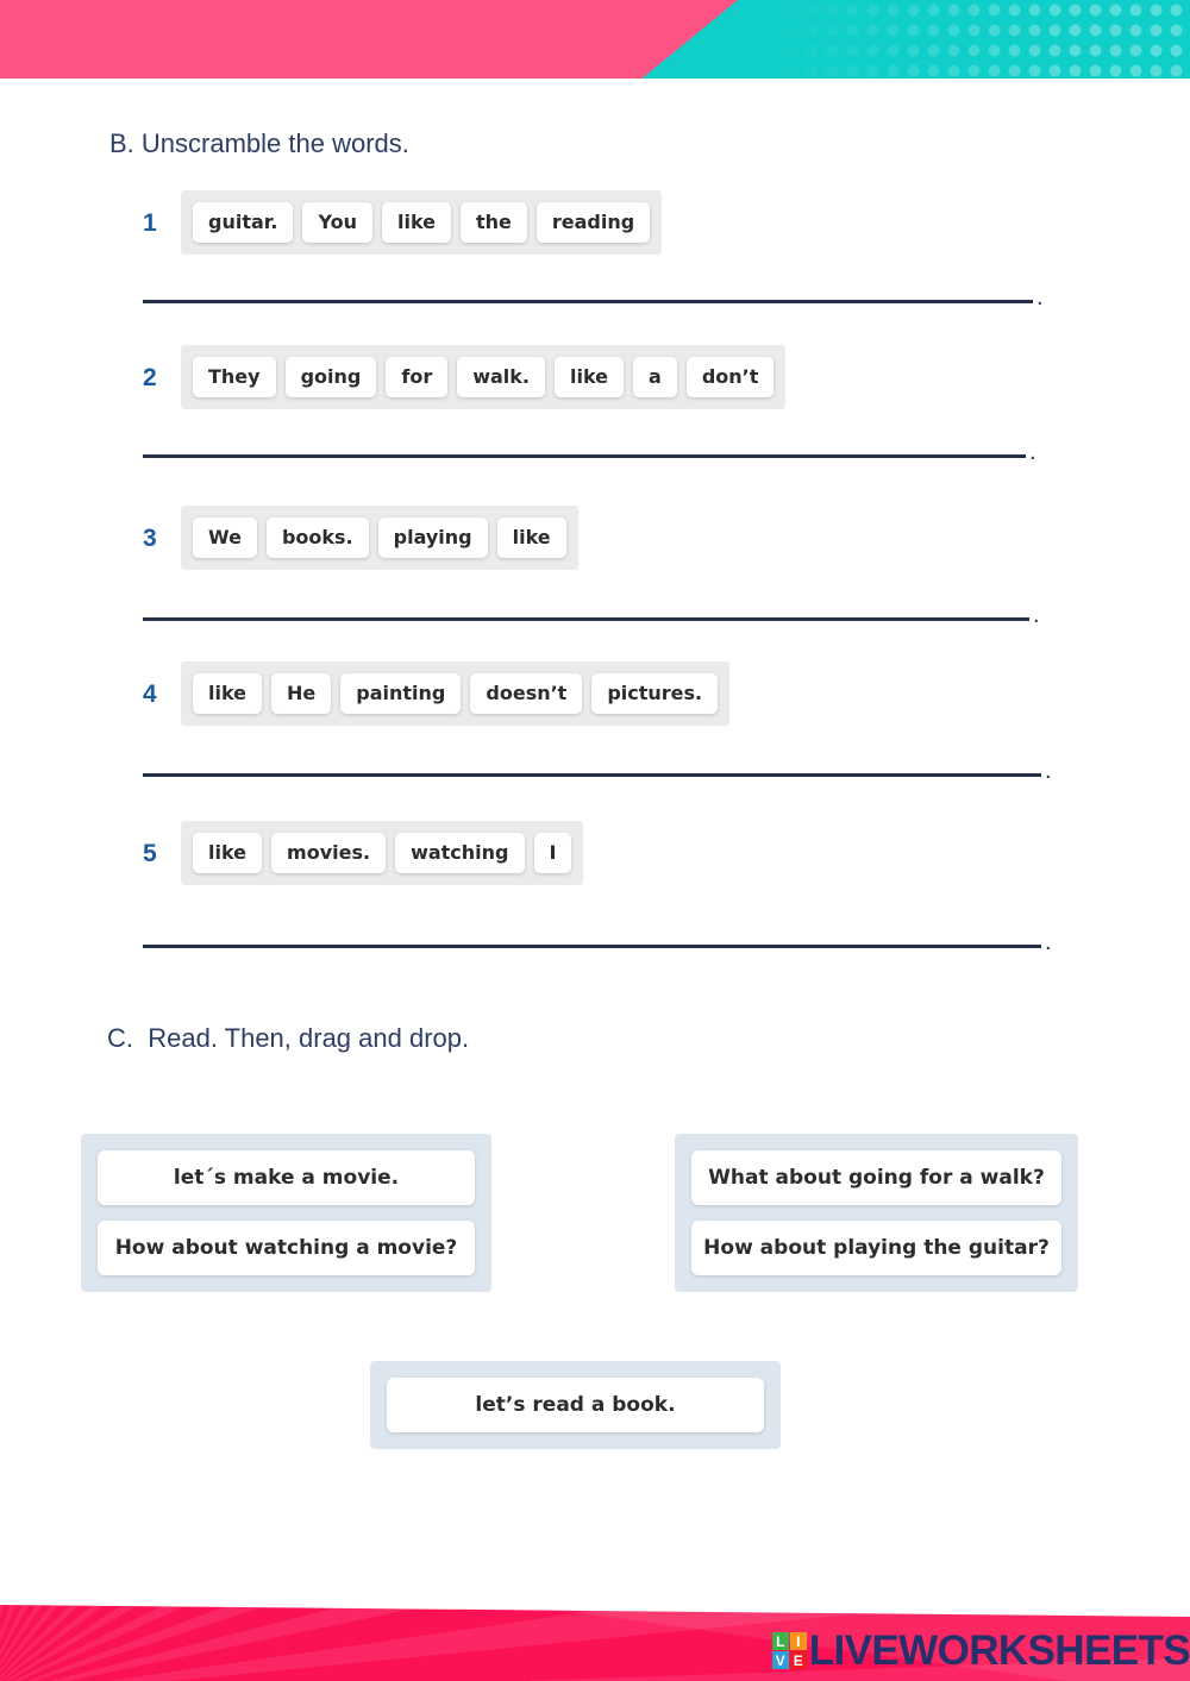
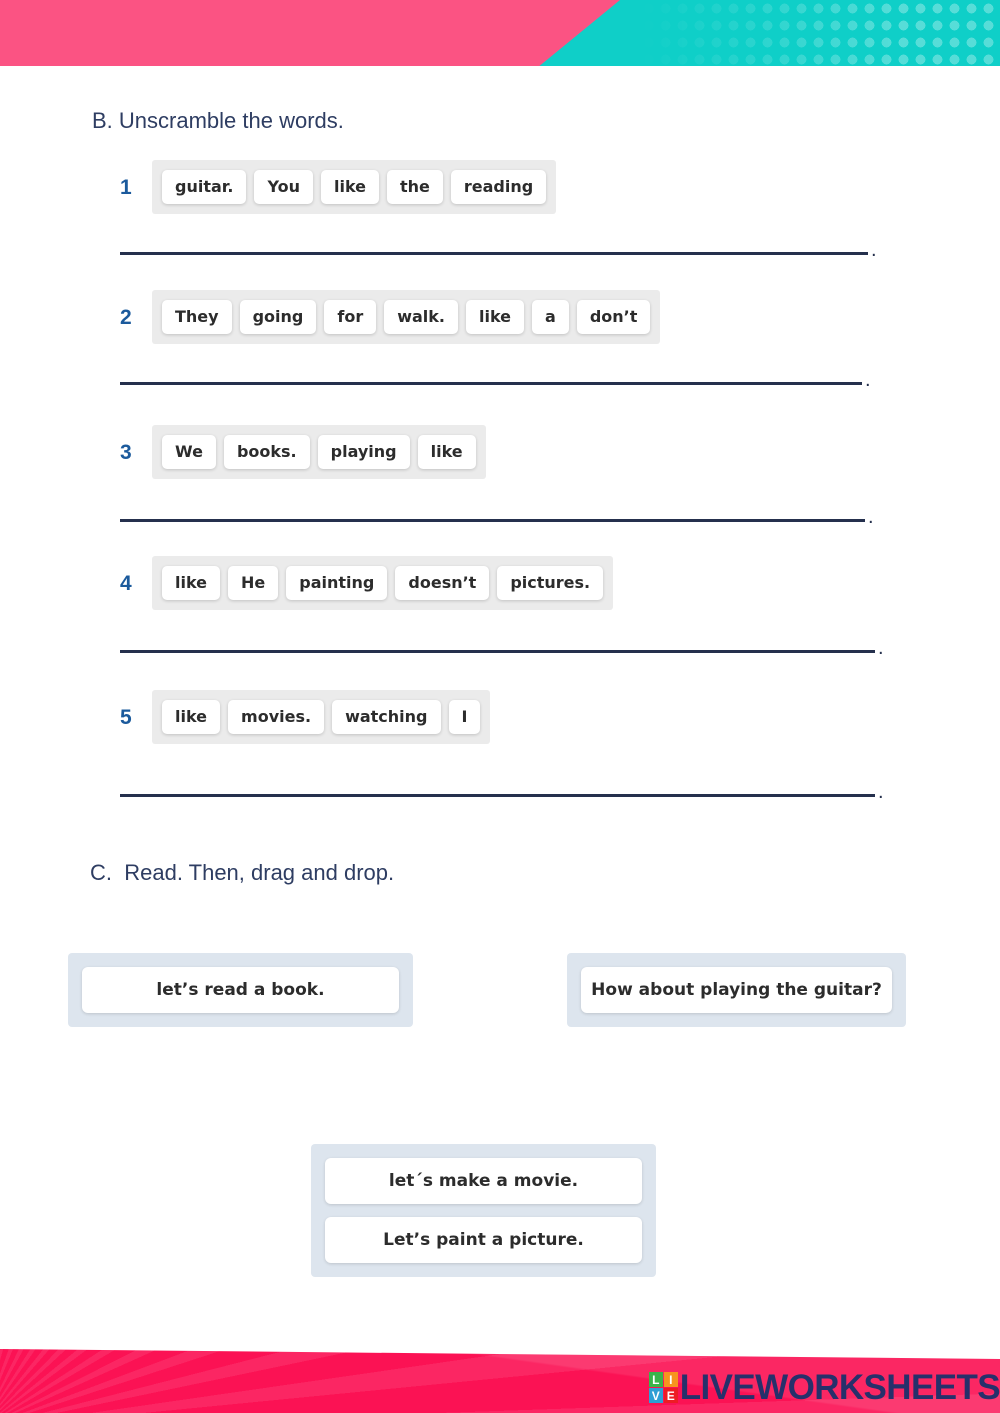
  B. Unscramble the words.
  1
  guitar.
  You
  like
  the
  reading
  .
  2
  They
  going
  for
  walk.
  like
  a
  don’t
  .
  3
  We
  books.
  playing
  like
  .
  4
  like
  He
  painting
  doesn’t
  pictures.
  .
  5
  like
  movies.
  watching
  I
  .
  C. Read. Then, drag and drop.
- let´s make a movie.
+ let’s read a book.
- How about watching a movie?
- What about going for a walk?
  How about playing the guitar?
- let’s read a book.
+ let´s make a movie.
+ Let’s paint a picture.
  L
  I
  V
  E
  LIVEWORKSHEETS
